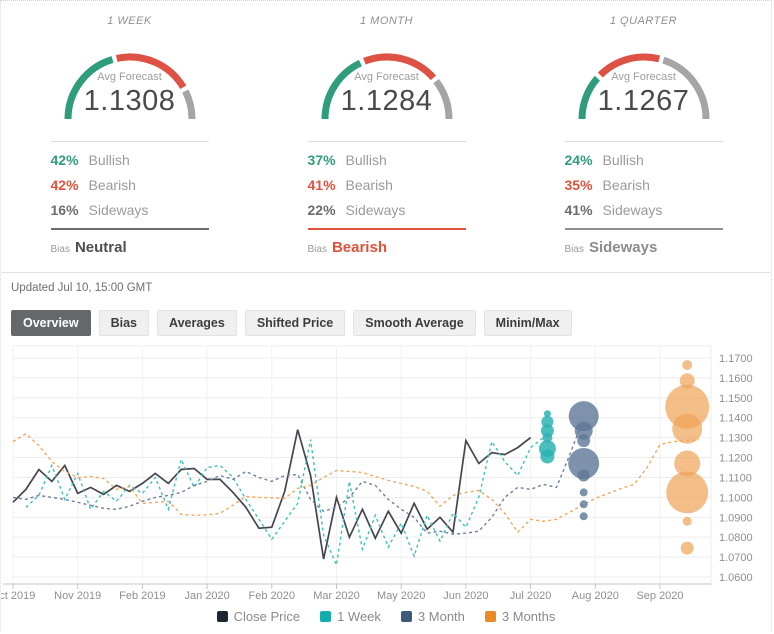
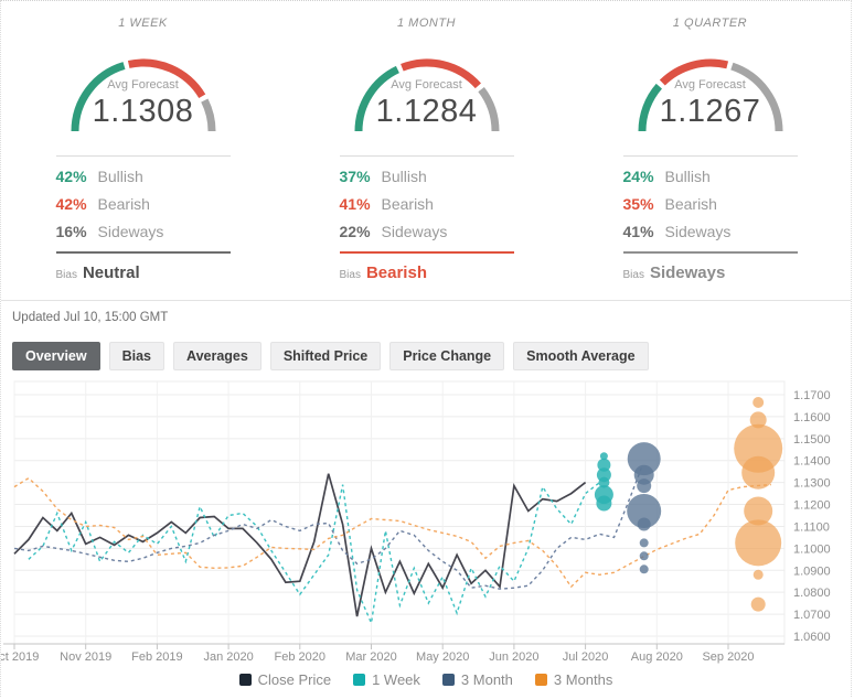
  1 WEEK
  Avg Forecast
  1.1308
  42%
  Bullish
  42%
  Bearish
  16%
  Sideways
  Bias
  Neutral
  1 MONTH
  Avg Forecast
  1.1284
  37%
  Bullish
  41%
  Bearish
  22%
  Sideways
  Bias
  Bearish
  1 QUARTER
  Avg Forecast
  1.1267
  24%
  Bullish
  35%
  Bearish
  41%
  Sideways
  Bias
  Sideways
  Updated Jul 10, 15:00 GMT
  Overview
  Bias
  Averages
  Shifted Price
+ Price Change
  Smooth Average
- Minim/Max
  ct 2019
  Nov 2019
  Feb 2019
  Jan 2020
  Feb 2020
  Mar 2020
  May 2020
  Jun 2020
  Jul 2020
  Aug 2020
  Sep 2020
  1.1700
  1.1600
  1.1500
  1.1400
  1.1300
  1.1200
  1.1100
  1.1000
  1.0900
  1.0800
  1.0700
  1.0600
  Close Price
  1 Week
  3 Month
  3 Months
